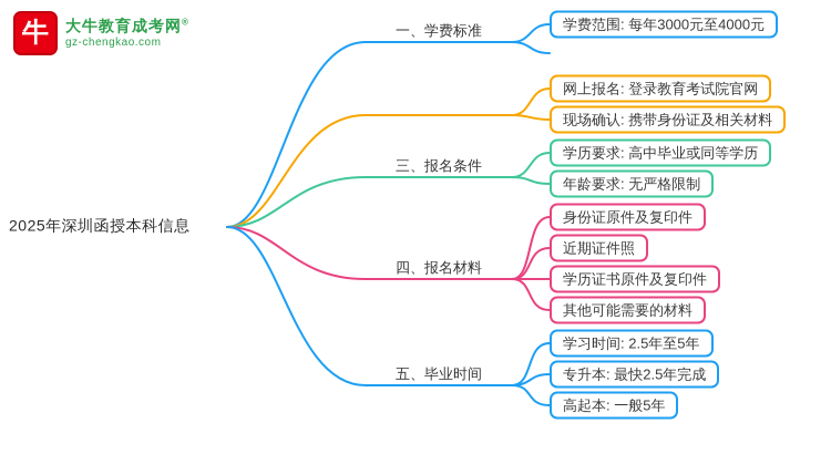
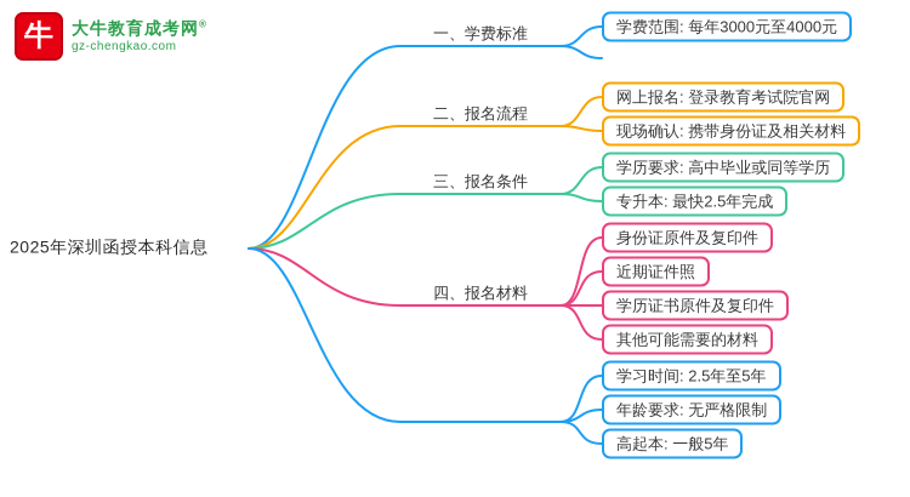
  牛
  大牛教育成考网®
  gz-chengkao.com
  2025年深圳函授本科信息
  一、学费标准
+ 二、报名流程
  三、报名条件
  四、报名材料
- 五、毕业时间
  学费范围: 每年3000元至4000元
  网上报名: 登录教育考试院官网
  现场确认: 携带身份证及相关材料
  学历要求: 高中毕业或同等学历
- 年龄要求: 无严格限制
+ 专升本: 最快2.5年完成
  身份证原件及复印件
  近期证件照
  学历证书原件及复印件
  其他可能需要的材料
  学习时间: 2.5年至5年
- 专升本: 最快2.5年完成
+ 年龄要求: 无严格限制
  高起本: 一般5年
